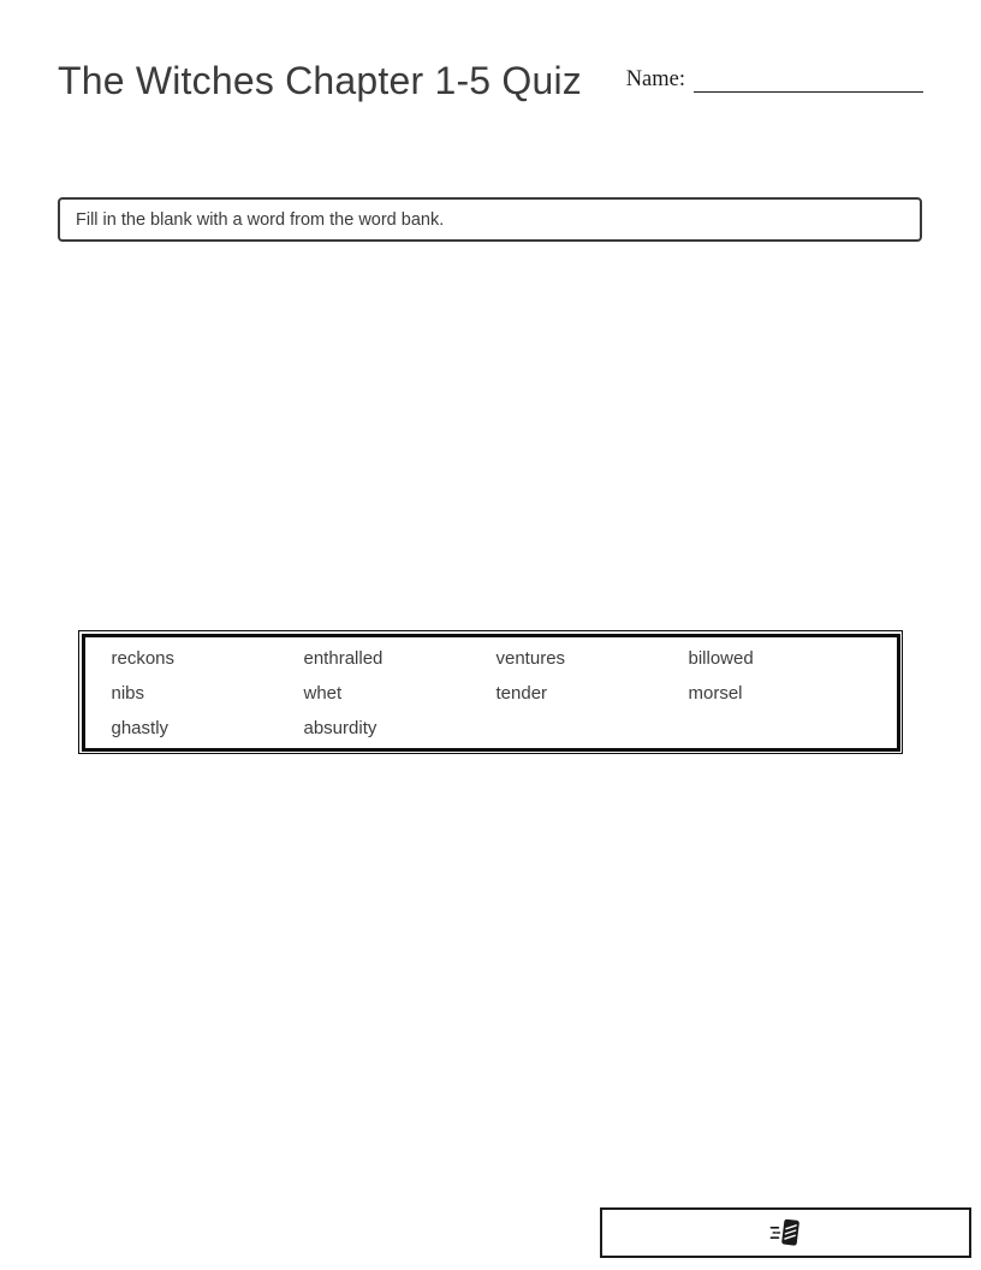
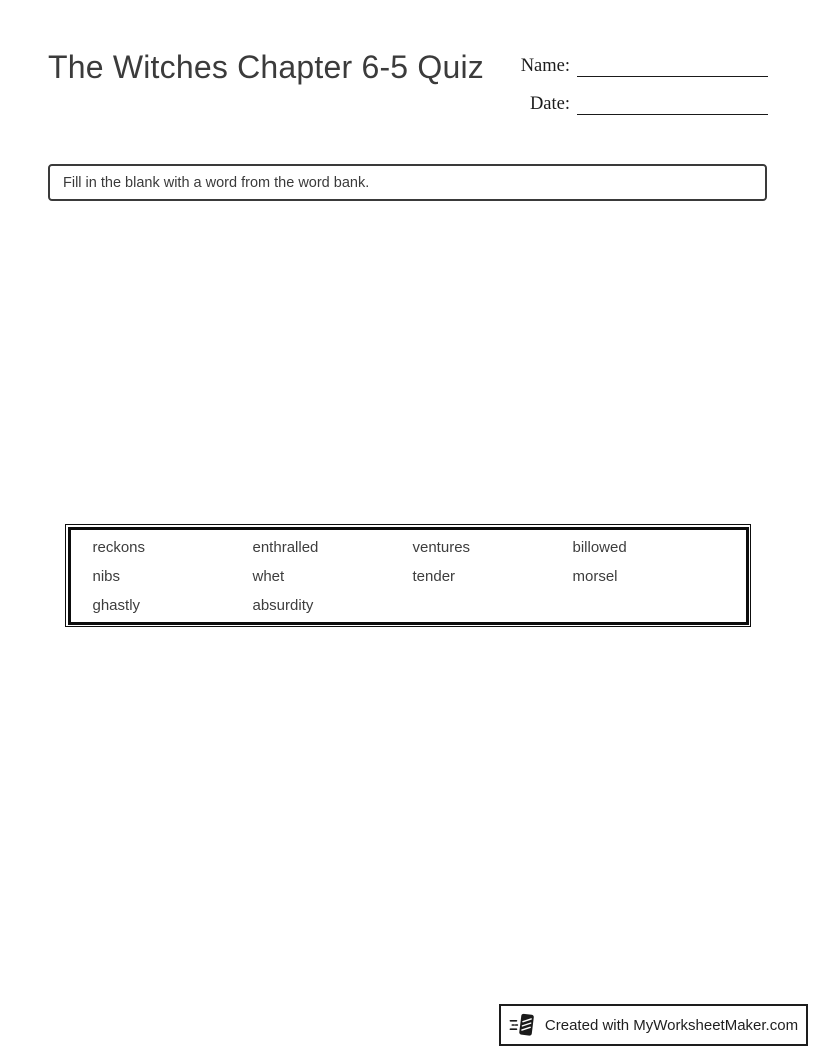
- The Witches Chapter 1-5 Quiz
+ The Witches Chapter 6-5 Quiz
  Name:
+ Date:
  Fill in the blank with a word from the word bank.
  reckons
  enthralled
  ventures
  billowed
  nibs
  whet
  tender
  morsel
  ghastly
  absurdity
+ Created with MyWorksheetMaker.com
